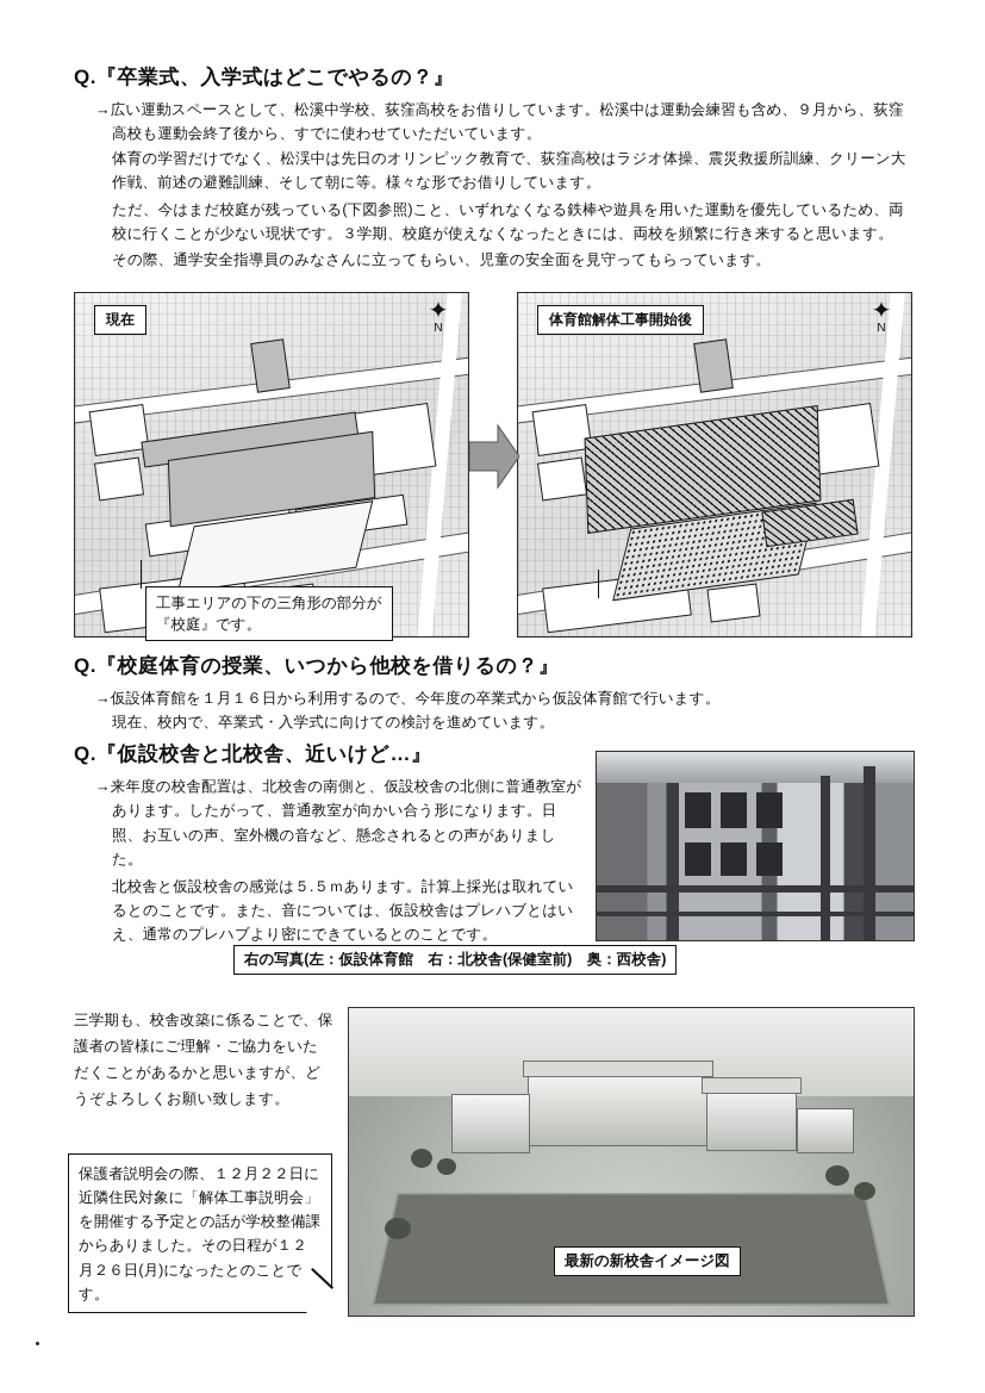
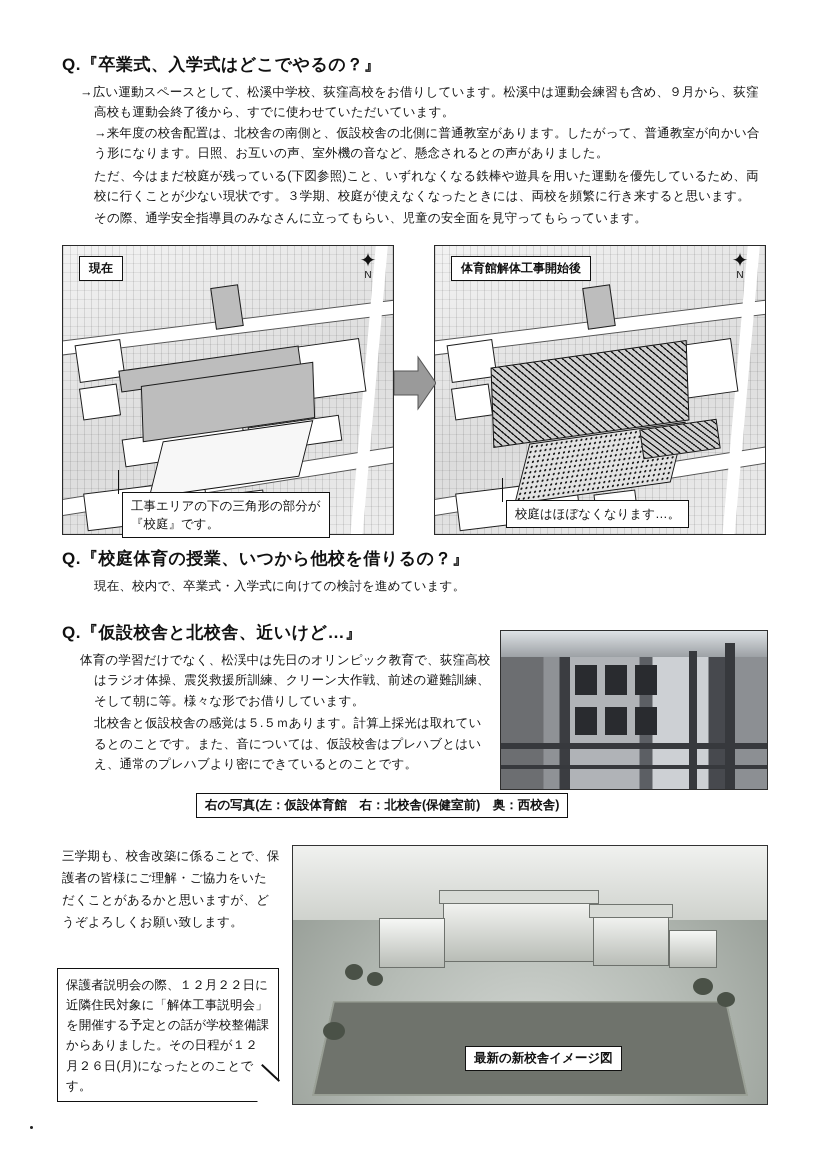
  Q.『卒業式、入学式はどこでやるの？』
  →広い運動スペースとして、松溪中学校、荻窪高校をお借りしています。松溪中は運動会練習も含め、９月から、荻窪高校も運動会終了後から、すでに使わせていただいています。
- 体育の学習だけでなく、松渓中は先日のオリンピック教育で、荻窪高校はラジオ体操、震災救援所訓練、クリーン大作戦、前述の避難訓練、そして朝に等。様々な形でお借りしています。
+ →来年度の校舎配置は、北校舎の南側と、仮設校舎の北側に普通教室があります。したがって、普通教室が向かい合う形になります。日照、お互いの声、室外機の音など、懸念されるとの声がありました。
  ただ、今はまだ校庭が残っている(下図参照)こと、いずれなくなる鉄棒や遊具を用いた運動を優先しているため、両校に行くことが少ない現状です。３学期、校庭が使えなくなったときには、両校を頻繁に行き来すると思います。
  その際、通学安全指導員のみなさんに立ってもらい、児童の安全面を見守ってもらっています。
  ✦
  N
  現在
  ✦
  N
  体育館解体工事開始後
  工事エリアの下の三角形の部分が
  『校庭』です。
+ 校庭はほぼなくなります…。
  Q.『校庭体育の授業、いつから他校を借りるの？』
- →仮設体育館を１月１６日から利用するので、今年度の卒業式から仮設体育館で行います。
  現在、校内で、卒業式・入学式に向けての検討を進めています。
  Q.『仮設校舎と北校舎、近いけど…』
- →来年度の校舎配置は、北校舎の南側と、仮設校舎の北側に普通教室があります。したがって、普通教室が向かい合う形になります。日照、お互いの声、室外機の音など、懸念されるとの声がありました。
+ 体育の学習だけでなく、松渓中は先日のオリンピック教育で、荻窪高校はラジオ体操、震災救援所訓練、クリーン大作戦、前述の避難訓練、そして朝に等。様々な形でお借りしています。
  北校舎と仮設校舎の感覚は５.５ｍあります。計算上採光は取れているとのことです。また、音については、仮設校舎はプレハブとはいえ、通常のプレハブより密にできているとのことです。
  右の写真(左：仮設体育館 右：北校舎(保健室前) 奥：西校舎)
  三学期も、校舎改築に係ることで、保護者の皆様にご理解・ご協力をいただくことがあるかと思いますが、どうぞよろしくお願い致します。
  最新の新校舎イメージ図
  保護者説明会の際、１２月２２日に近隣住民対象に「解体工事説明会」を開催する予定との話が学校整備課からありました。その日程が１２月２６日(月)になったとのことです。
